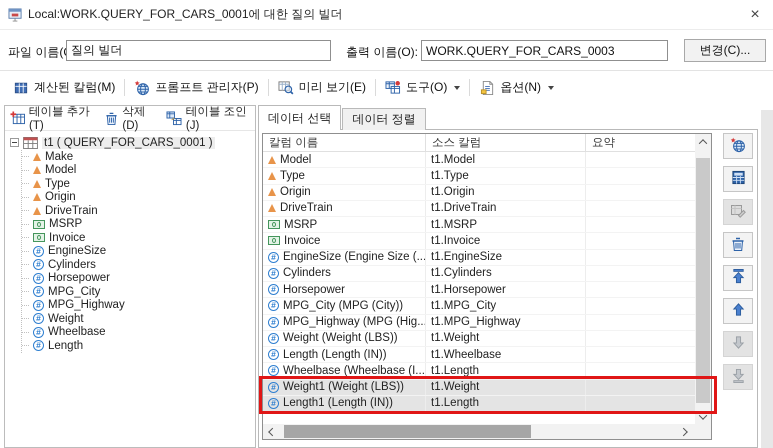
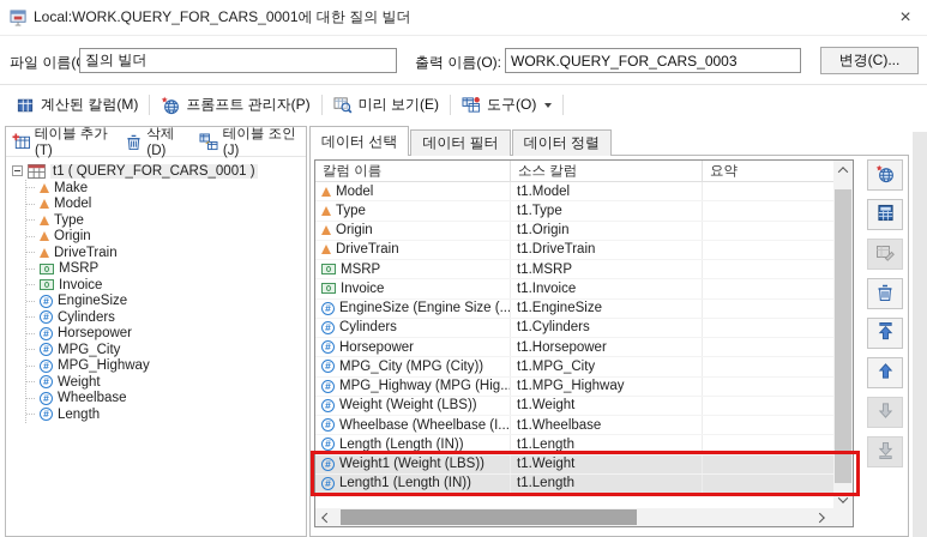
  Local:WORK.QUERY_FOR_CARS_0001에 대한 질의 빌더
  ×
  질의 빌더
  출력 이름(O):
  WORK.QUERY_FOR_CARS_0003
  변경(C)...
  계산된 칼럼(M)
  프롬프트 관리자(P)
  미리 보기(E)
  도구(O)
- 옵션(N)
  테이블 추가(T)
  삭제(D)
  테이블 조인(J)
  t1 ( QUERY_FOR_CARS_0001 )
  Make
  Model
  Type
  Origin
  DriveTrain
  MSRP
  Invoice
  EngineSize
  Cylinders
  Horsepower
  MPG_City
  MPG_Highway
  Weight
  Wheelbase
  Length
  데이터 선택
+ 데이터 필터
  데이터 정렬
  칼럼 이름
  소스 칼럼
  요약
  Model
  t1.Model
  Type
  t1.Type
  Origin
  t1.Origin
  DriveTrain
  t1.DriveTrain
  MSRP
  t1.MSRP
  Invoice
  t1.Invoice
  EngineSize (Engine Size (...
  t1.EngineSize
  Cylinders
  t1.Cylinders
  Horsepower
  t1.Horsepower
  MPG_City (MPG (City))
  t1.MPG_City
  MPG_Highway (MPG (Hig..
  t1.MPG_Highway
  Weight (Weight (LBS))
  t1.Weight
- Length (Length (IN))
+ Wheelbase (Wheelbase (I...
  t1.Wheelbase
- Wheelbase (Wheelbase (I...
+ Length (Length (IN))
  t1.Length
  Weight1 (Weight (LBS))
  t1.Weight
  Length1 (Length (IN))
  t1.Length
